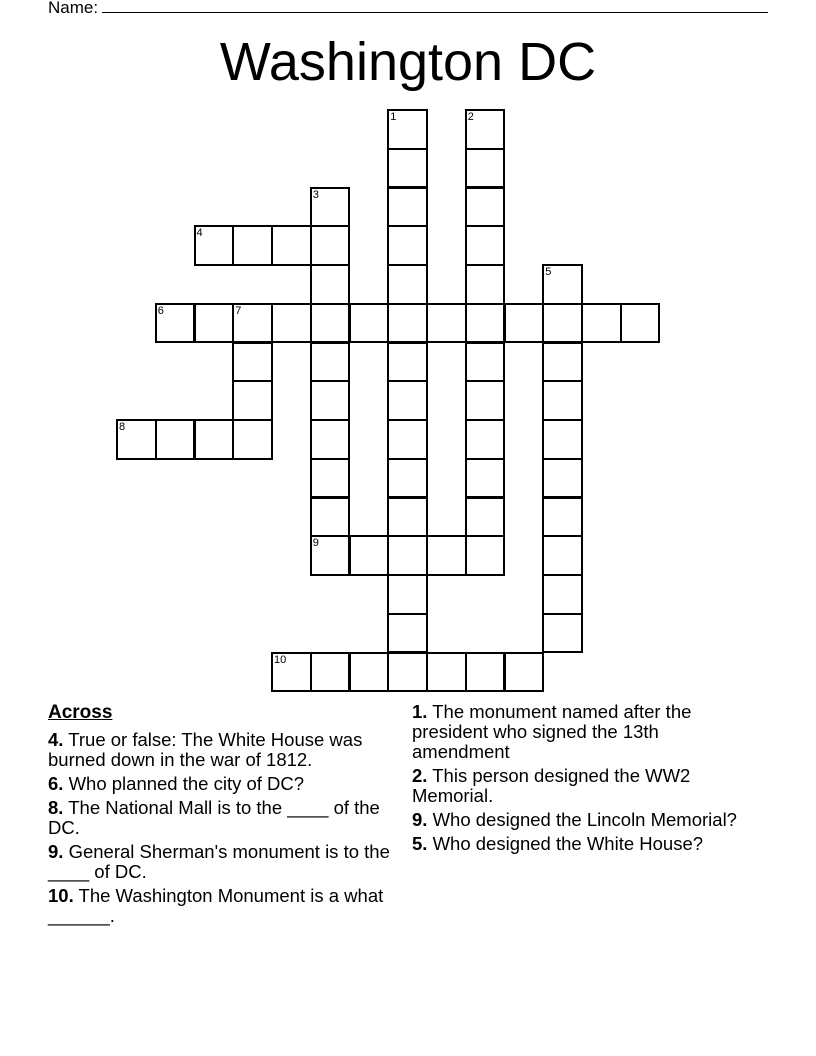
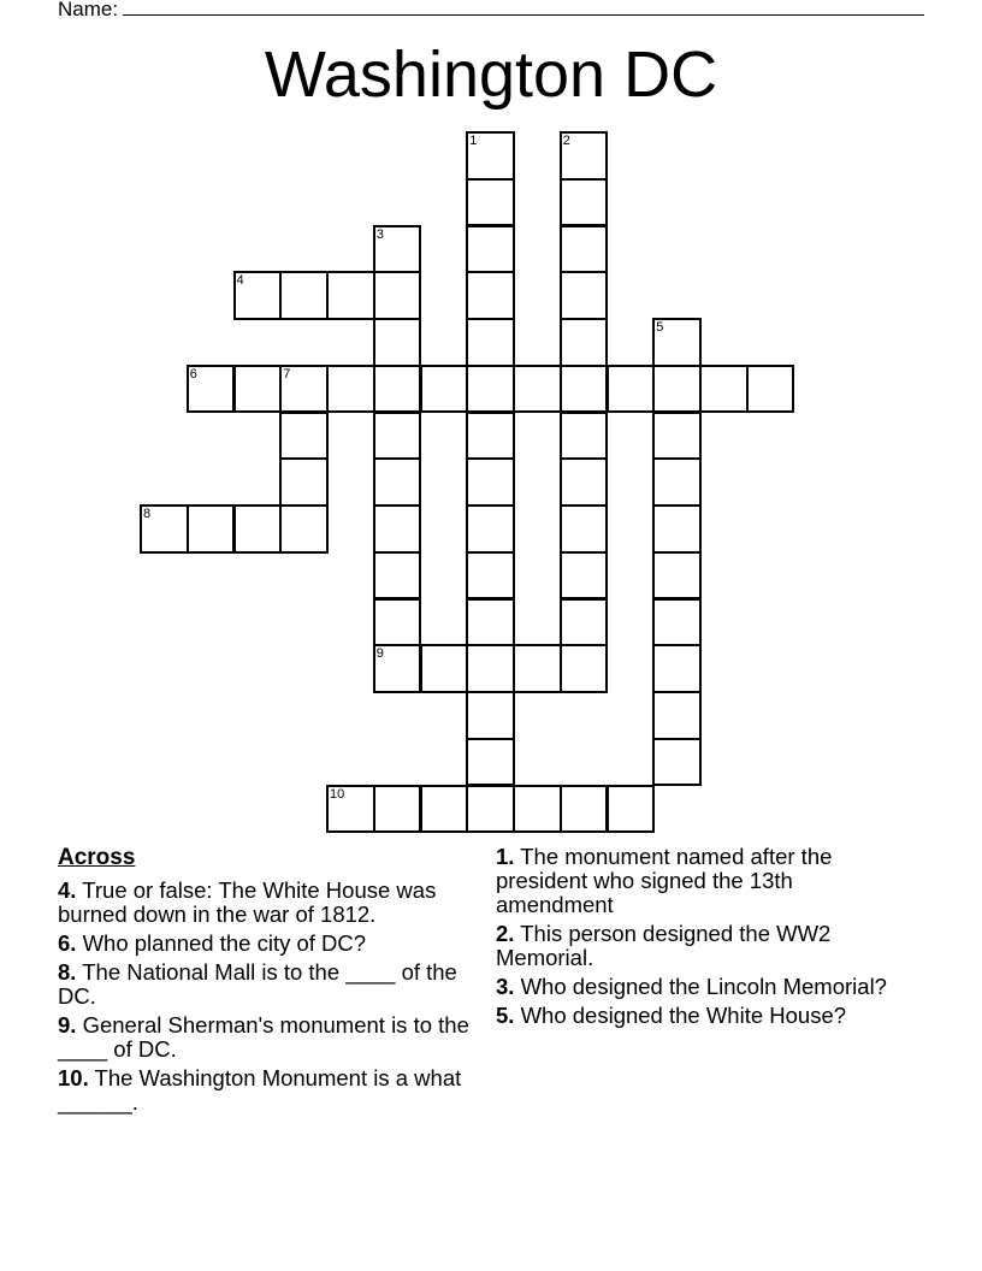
  Name:
  Washington DC
  1
  2
  3
  9
  4
  5
  6
  7
  8
  10
  Across
  4. True or false: The White House was burned down in the war of 1812.
  6. Who planned the city of DC?
  8. The National Mall is to the ____ of the DC.
  9. General Sherman's monument is to the ____ of DC.
  10. The Washington Monument is a what ______.
  1. The monument named after the president who signed the 13th amendment
  2. This person designed the WW2 Memorial.
- 9. Who designed the Lincoln Memorial?
+ 3. Who designed the Lincoln Memorial?
  5. Who designed the White House?
